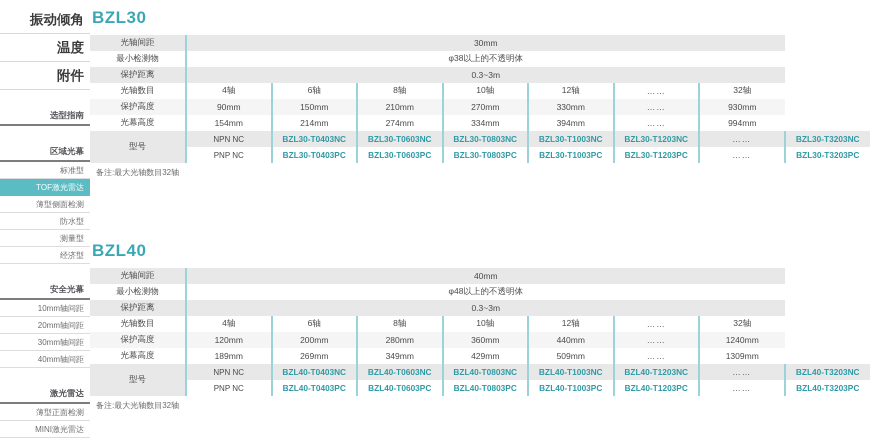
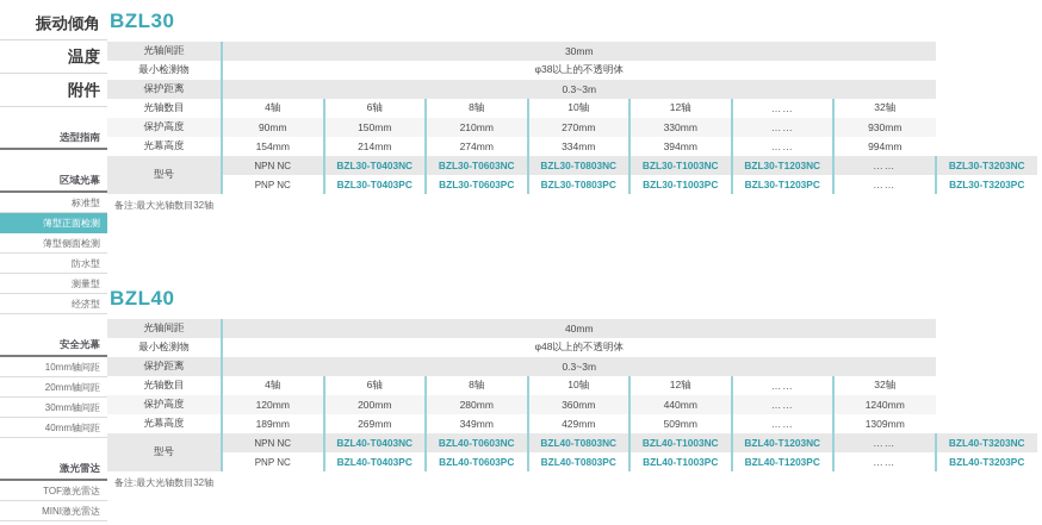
  振动倾角
  温度
  附件
  选型指南
  区域光幕
  标准型
- TOF激光雷达
+ 薄型正面检测
  薄型侧面检测
  防水型
  测量型
  经济型
  安全光幕
  10mm轴间距
  20mm轴间距
  30mm轴间距
  40mm轴间距
  激光雷达
- 薄型正面检测
+ TOF激光雷达
  MINI激光雷达
  BZL30
  光轴间距	30mm
  最小检测物	φ38以上的不透明体
  保护距离	0.3~3m
  光轴数目	4轴	6轴	8轴	10轴	12轴	……	32轴
  保护高度	90mm	150mm	210mm	270mm	330mm	……	930mm
  光幕高度	154mm	214mm	274mm	334mm	394mm	……	994mm
  型号	NPN NC	BZL30-T0403NC	BZL30-T0603NC	BZL30-T0803NC	BZL30-T1003NC	BZL30-T1203NC	……	BZL30-T3203NC
  PNP NC	BZL30-T0403PC	BZL30-T0603PC	BZL30-T0803PC	BZL30-T1003PC	BZL30-T1203PC	……	BZL30-T3203PC
  备注:最大光轴数目32轴
  BZL40
  光轴间距	40mm
  最小检测物	φ48以上的不透明体
  保护距离	0.3~3m
  光轴数目	4轴	6轴	8轴	10轴	12轴	……	32轴
  保护高度	120mm	200mm	280mm	360mm	440mm	……	1240mm
  光幕高度	189mm	269mm	349mm	429mm	509mm	……	1309mm
  型号	NPN NC	BZL40-T0403NC	BZL40-T0603NC	BZL40-T0803NC	BZL40-T1003NC	BZL40-T1203NC	……	BZL40-T3203NC
  PNP NC	BZL40-T0403PC	BZL40-T0603PC	BZL40-T0803PC	BZL40-T1003PC	BZL40-T1203PC	……	BZL40-T3203PC
  备注:最大光轴数目32轴
